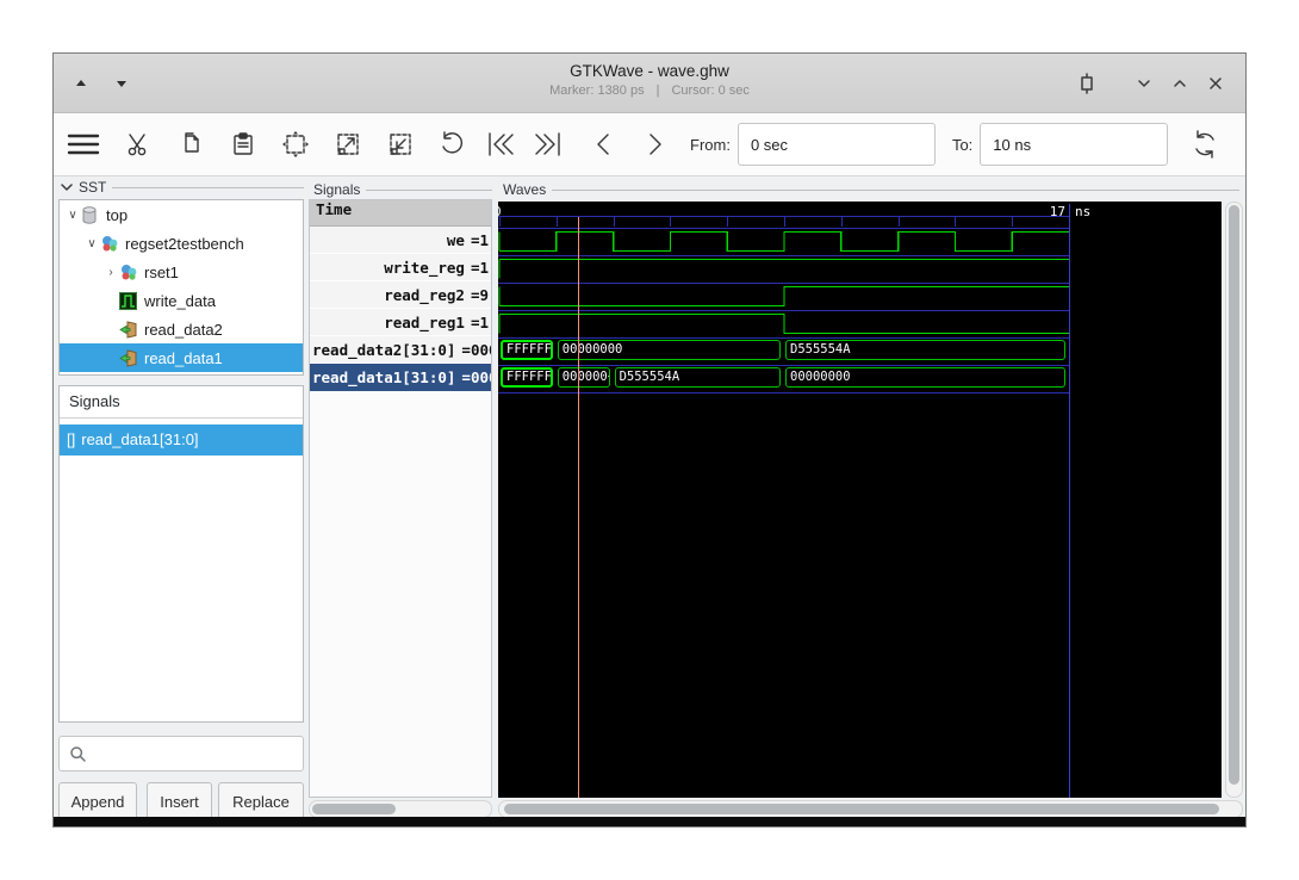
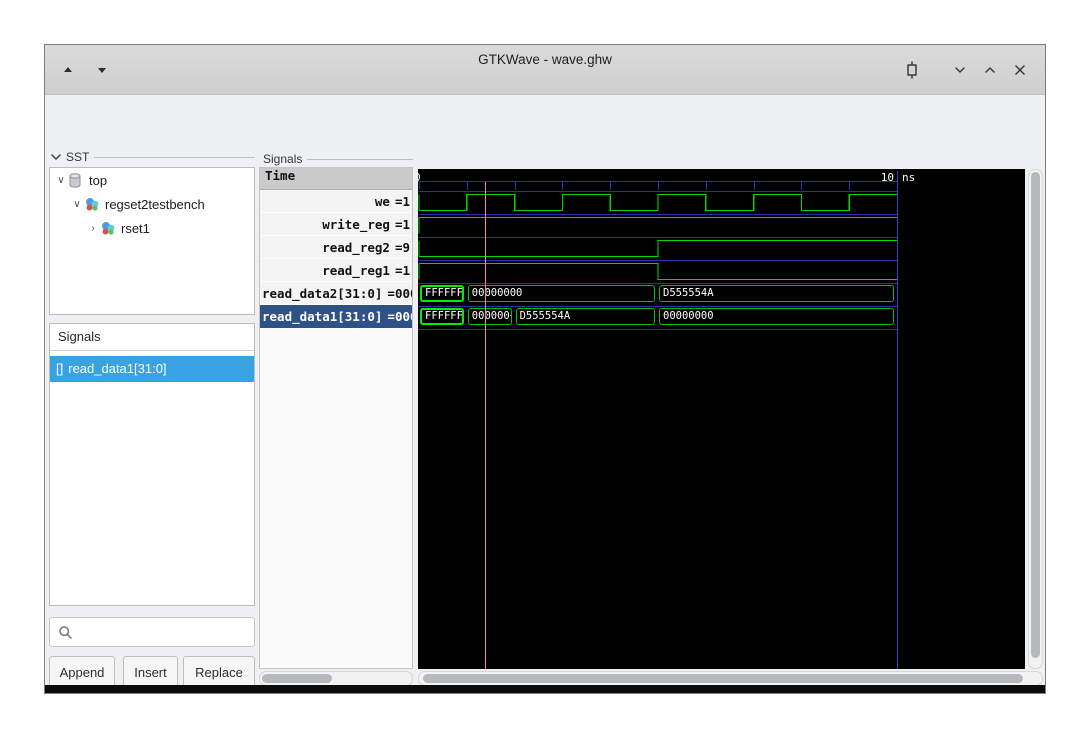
  GTKWave - wave.ghw
- Marker: 1380 ps | Cursor: 0 sec
- From:
- 0 sec
- To:
- 10 ns
  SST
  ∨
  top
  ∨
  regset2testbench
  ›
  rset1
- write_data
- read_data2
- read_data1
  Signals
  []
  read_data1[31:0]
  Append
  Insert
  Replace
  Signals
  Time
  we
  =1
  write_reg
  =1
  read_reg2
  =9
  read_reg1
  =1
  read_data2[31:0]
  read_data1[31:0]
- Waves
  0
- 17
+ 10
  ns
  FFFFFF
  00000000
  D555554A
  FFFFFF
  000000
  D555554A
  00000000
